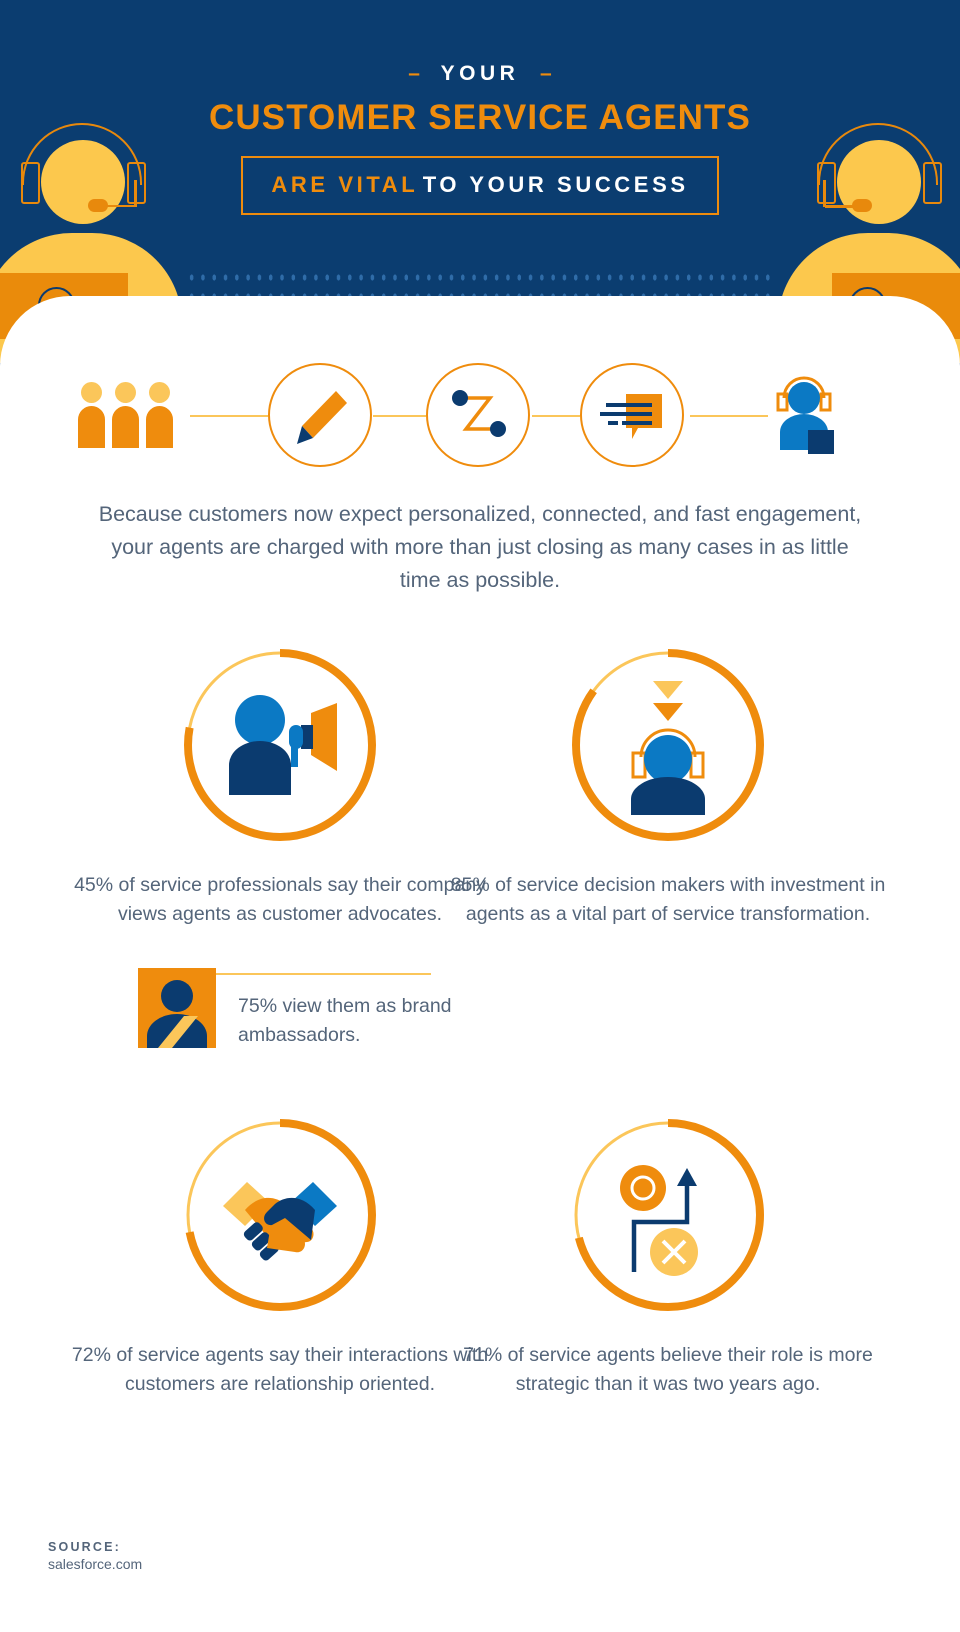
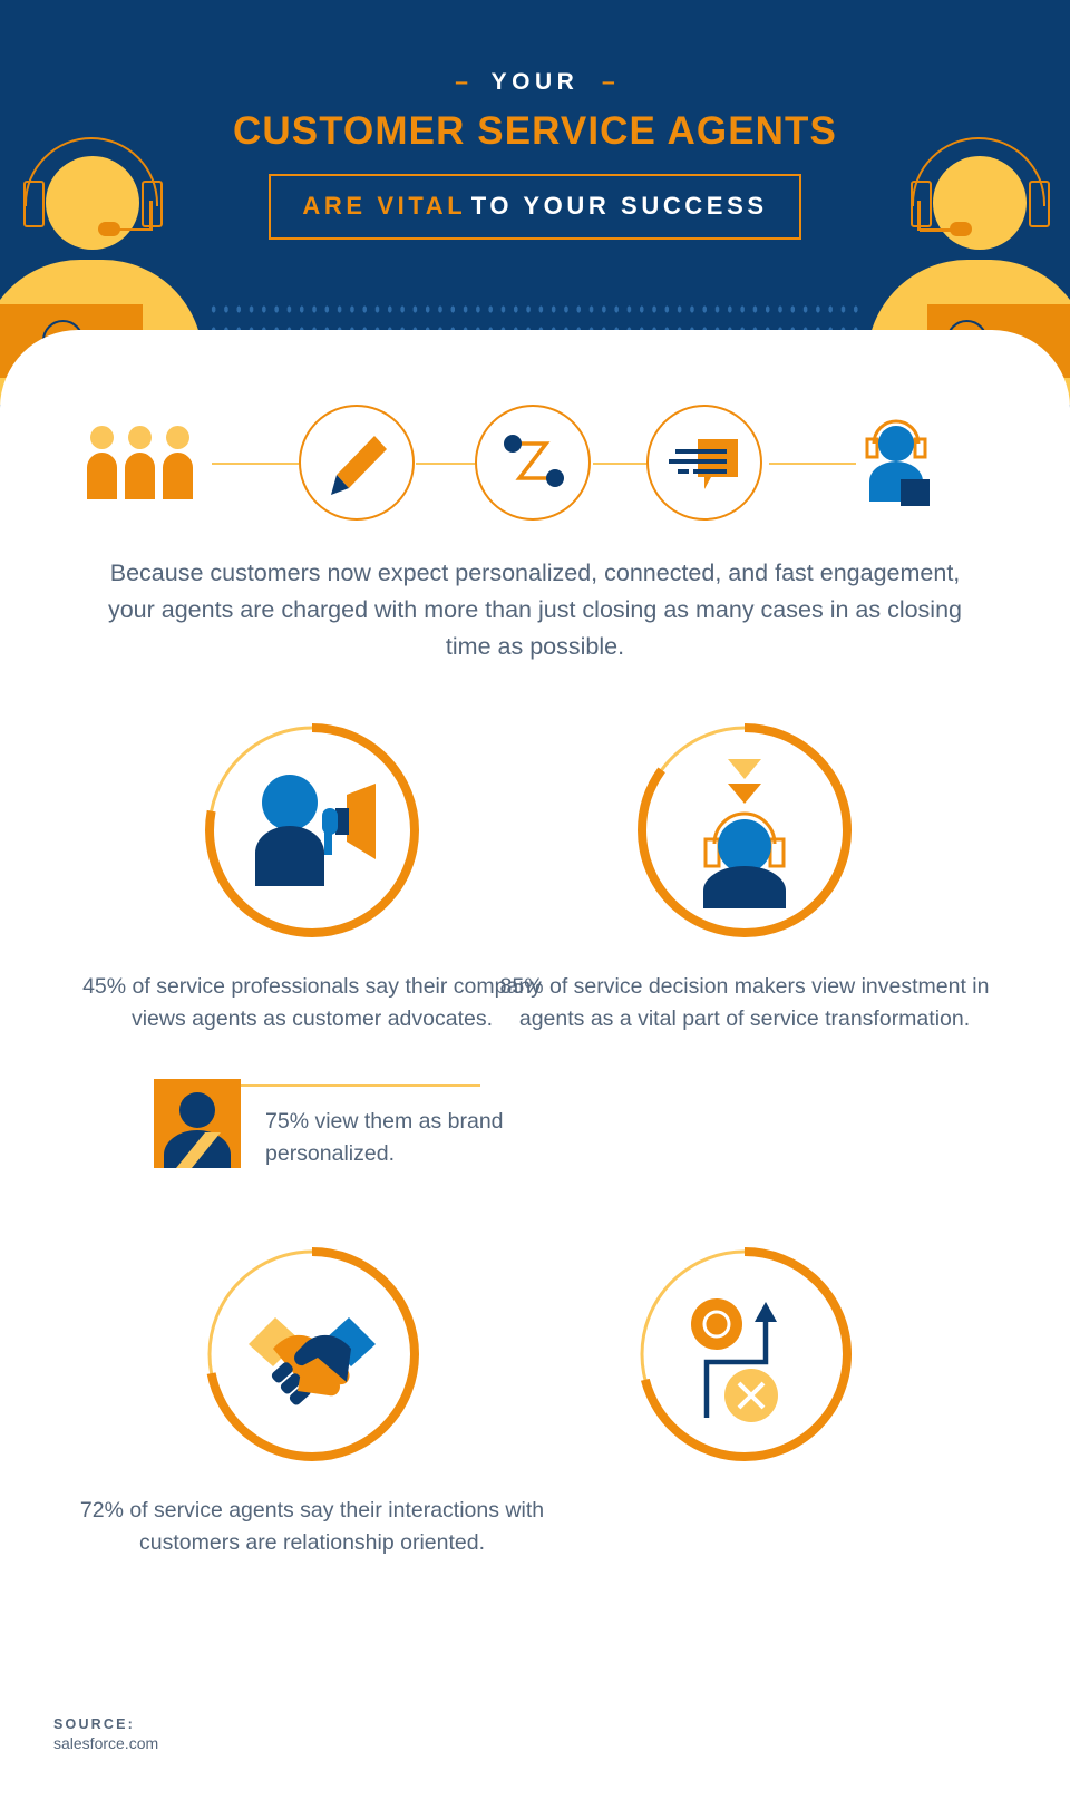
  – YOUR –
  CUSTOMER SERVICE AGENTS
  ARE VITAL TO YOUR SUCCESS
- Because customers now expect personalized, connected, and fast engagement, your agents are charged with more than just closing as many cases in as little time as possible.
+ Because customers now expect personalized, connected, and fast engagement, your agents are charged with more than just closing as many cases in as closing time as possible.
  45% of service professionals say their company views agents as customer advocates.
- 75% view them as brand ambassadors.
+ 75% view them as brand personalized.
- 85% of service decision makers with investment in agents as a vital part of service transformation.
+ 85% of service decision makers view investment in agents as a vital part of service transformation.
  72% of service agents say their interactions with customers are relationship oriented.
- 71% of service agents believe their role is more strategic than it was two years ago.
  SOURCE:
  salesforce.com
